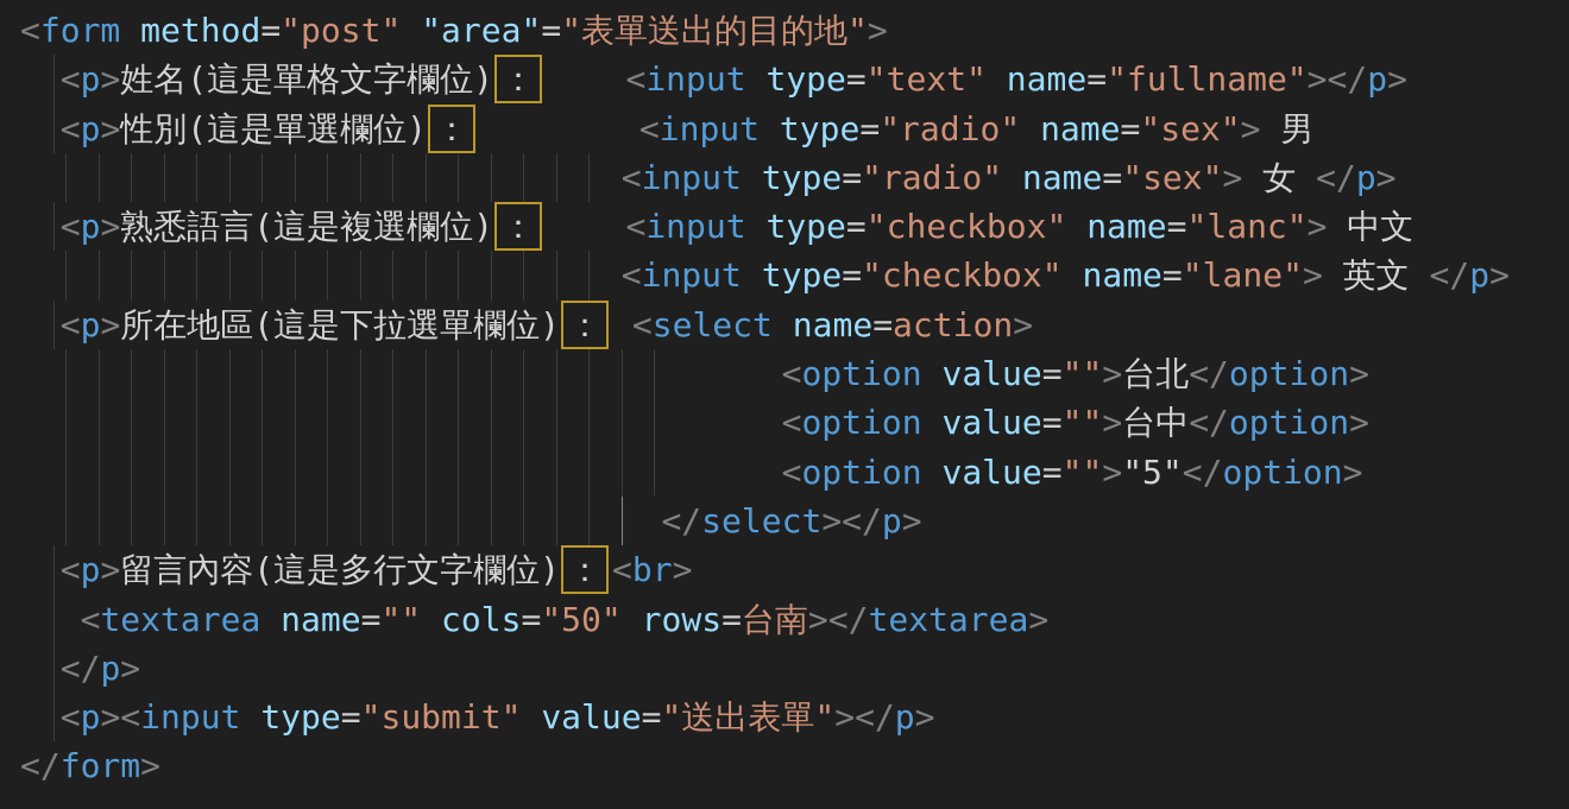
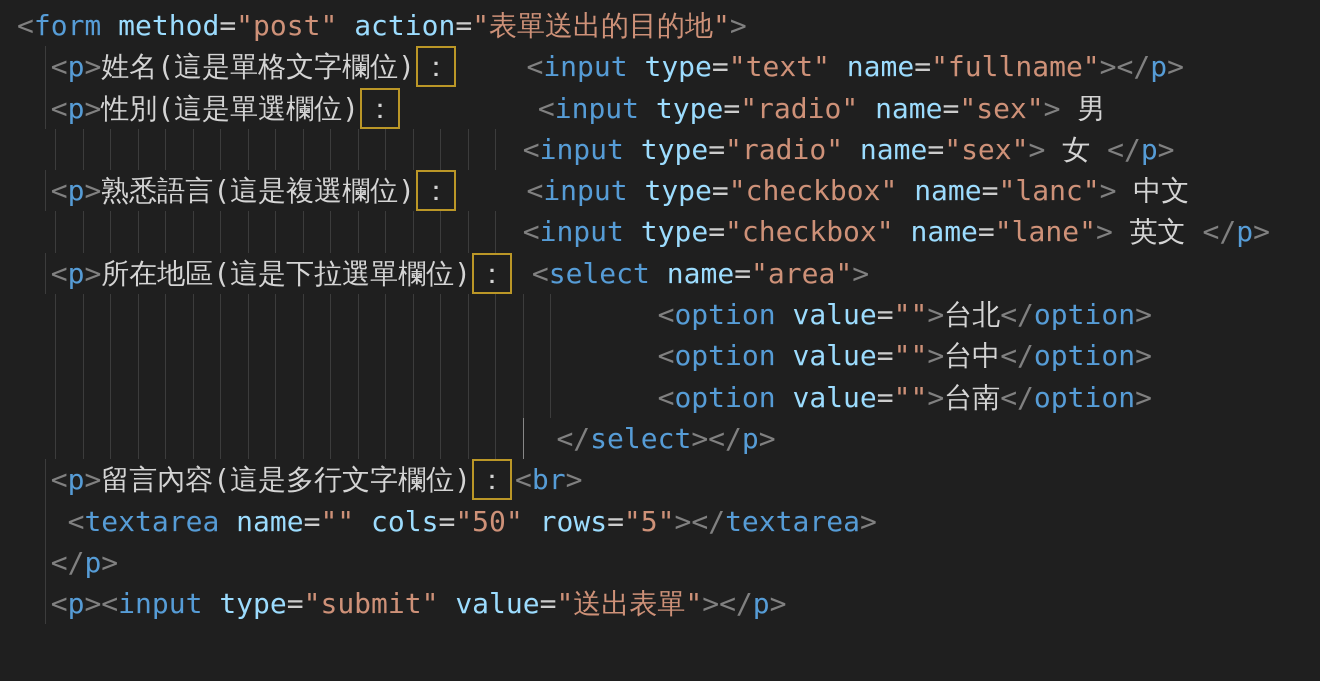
- <form method="post" "area"="表單送出的目的地">
+ <form method="post" action="表單送出的目的地">
  <p>姓名(這是單格文字欄位) ： <input type="text" name="fullname"></p>
  <p>性別(這是單選欄位) ： <input type="radio" name="sex"> 男
  <input type="radio" name="sex"> 女 </p>
  <p>熟悉語言(這是複選欄位) ： <input type="checkbox" name="lanc"> 中文
  <input type="checkbox" name="lane"> 英文 </p>
- <p>所在地區(這是下拉選單欄位) ： <select name=action>
+ <p>所在地區(這是下拉選單欄位) ： <select name="area">
  <option value="">台北</option>
  <option value="">台中</option>
- <option value="">"5"</option>
+ <option value="">台南</option>
  </select></p>
  <p>留言內容(這是多行文字欄位) ： <br>
- <textarea name="" cols="50" rows=台南></textarea>
+ <textarea name="" cols="50" rows="5"></textarea>
  </p>
  <p><input type="submit" value="送出表單"></p>
- </form>
